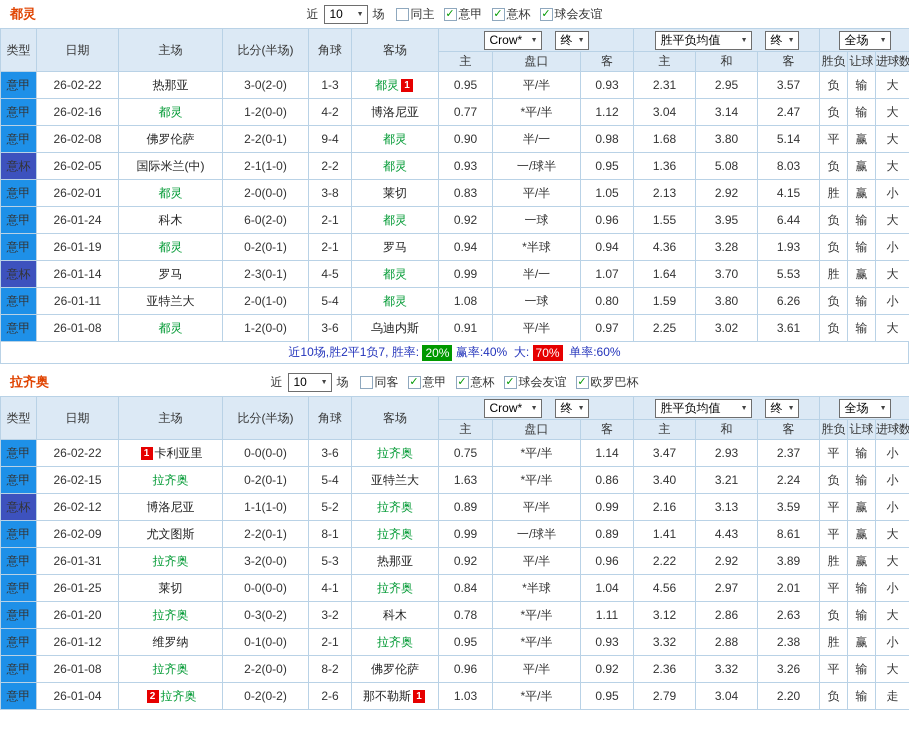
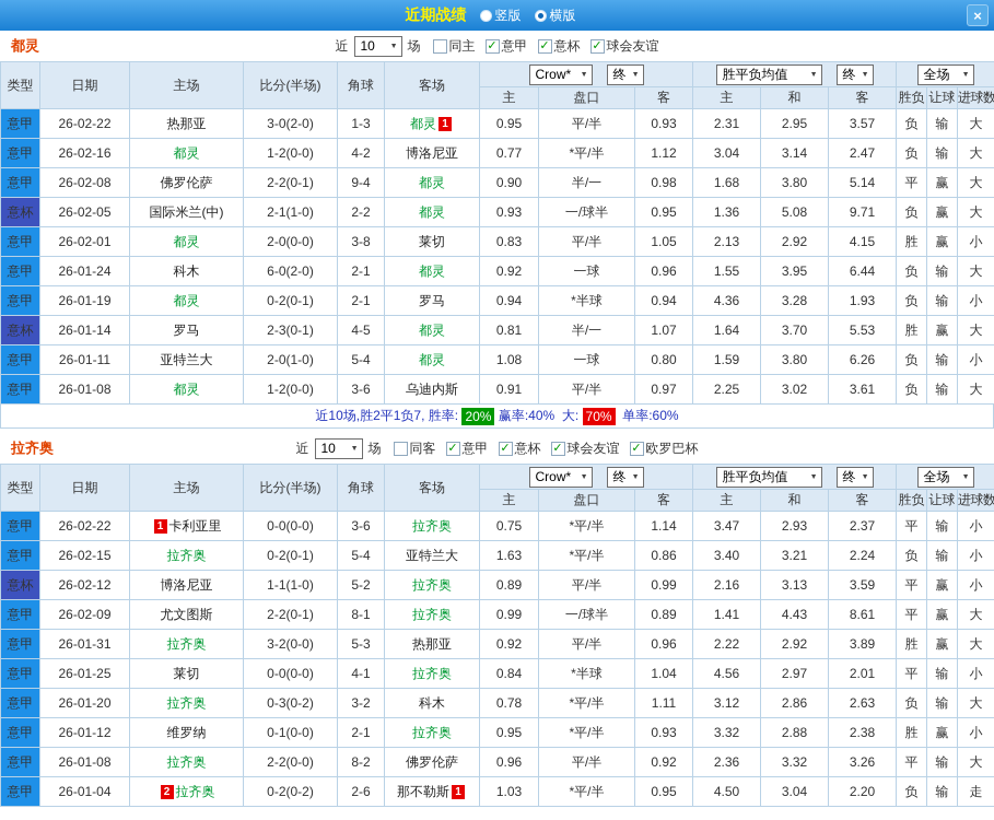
+ 近期战绩
+ 竖版
+ 横版
+ ×
  都灵
  近
  10
  场
  同主
  ✓
  意甲
  ✓
  意杯
  ✓
  球会友谊
  类型	日期	主场	比分(半场)	角球	客场	Crow* 终	胜平负均值 终	全场
  主	盘口	客	主	和	客	胜负	让球	进球数
  意甲	26-02-22	热那亚	3-0(2-0)	1-3	都灵 1	0.95	平/半	0.93	2.31	2.95	3.57	负	输	大
  意甲	26-02-16	都灵	1-2(0-0)	4-2	博洛尼亚	0.77	*平/半	1.12	3.04	3.14	2.47	负	输	大
  意甲	26-02-08	佛罗伦萨	2-2(0-1)	9-4	都灵	0.90	半/一	0.98	1.68	3.80	5.14	平	赢	大
- 意杯	26-02-05	国际米兰(中)	2-1(1-0)	2-2	都灵	0.93	一/球半	0.95	1.36	5.08	8.03	负	赢	大
+ 意杯	26-02-05	国际米兰(中)	2-1(1-0)	2-2	都灵	0.93	一/球半	0.95	1.36	5.08	9.71	负	赢	大
  意甲	26-02-01	都灵	2-0(0-0)	3-8	莱切	0.83	平/半	1.05	2.13	2.92	4.15	胜	赢	小
  意甲	26-01-24	科木	6-0(2-0)	2-1	都灵	0.92	一球	0.96	1.55	3.95	6.44	负	输	大
  意甲	26-01-19	都灵	0-2(0-1)	2-1	罗马	0.94	*半球	0.94	4.36	3.28	1.93	负	输	小
- 意杯	26-01-14	罗马	2-3(0-1)	4-5	都灵	0.99	半/一	1.07	1.64	3.70	5.53	胜	赢	大
+ 意杯	26-01-14	罗马	2-3(0-1)	4-5	都灵	0.81	半/一	1.07	1.64	3.70	5.53	胜	赢	大
  意甲	26-01-11	亚特兰大	2-0(1-0)	5-4	都灵	1.08	一球	0.80	1.59	3.80	6.26	负	输	小
  意甲	26-01-08	都灵	1-2(0-0)	3-6	乌迪内斯	0.91	平/半	0.97	2.25	3.02	3.61	负	输	大
  近10场,胜2平1负7, 胜率:
  20%
  赢率:40% 大:
  70%
  单率:60%
  拉齐奥
  近
  10
  场
  同客
  ✓
  意甲
  ✓
  意杯
  ✓
  球会友谊
  ✓
  欧罗巴杯
  类型	日期	主场	比分(半场)	角球	客场	Crow* 终	胜平负均值 终	全场
  主	盘口	客	主	和	客	胜负	让球	进球数
  意甲	26-02-22	1 卡利亚里	0-0(0-0)	3-6	拉齐奥	0.75	*平/半	1.14	3.47	2.93	2.37	平	输	小
  意甲	26-02-15	拉齐奥	0-2(0-1)	5-4	亚特兰大	1.63	*平/半	0.86	3.40	3.21	2.24	负	输	小
  意杯	26-02-12	博洛尼亚	1-1(1-0)	5-2	拉齐奥	0.89	平/半	0.99	2.16	3.13	3.59	平	赢	小
  意甲	26-02-09	尤文图斯	2-2(0-1)	8-1	拉齐奥	0.99	一/球半	0.89	1.41	4.43	8.61	平	赢	大
  意甲	26-01-31	拉齐奥	3-2(0-0)	5-3	热那亚	0.92	平/半	0.96	2.22	2.92	3.89	胜	赢	大
  意甲	26-01-25	莱切	0-0(0-0)	4-1	拉齐奥	0.84	*半球	1.04	4.56	2.97	2.01	平	输	小
  意甲	26-01-20	拉齐奥	0-3(0-2)	3-2	科木	0.78	*平/半	1.11	3.12	2.86	2.63	负	输	大
  意甲	26-01-12	维罗纳	0-1(0-0)	2-1	拉齐奥	0.95	*平/半	0.93	3.32	2.88	2.38	胜	赢	小
  意甲	26-01-08	拉齐奥	2-2(0-0)	8-2	佛罗伦萨	0.96	平/半	0.92	2.36	3.32	3.26	平	输	大
- 意甲	26-01-04	2 拉齐奥	0-2(0-2)	2-6	那不勒斯 1	1.03	*平/半	0.95	2.79	3.04	2.20	负	输	走
+ 意甲	26-01-04	2 拉齐奥	0-2(0-2)	2-6	那不勒斯 1	1.03	*平/半	0.95	4.50	3.04	2.20	负	输	走
